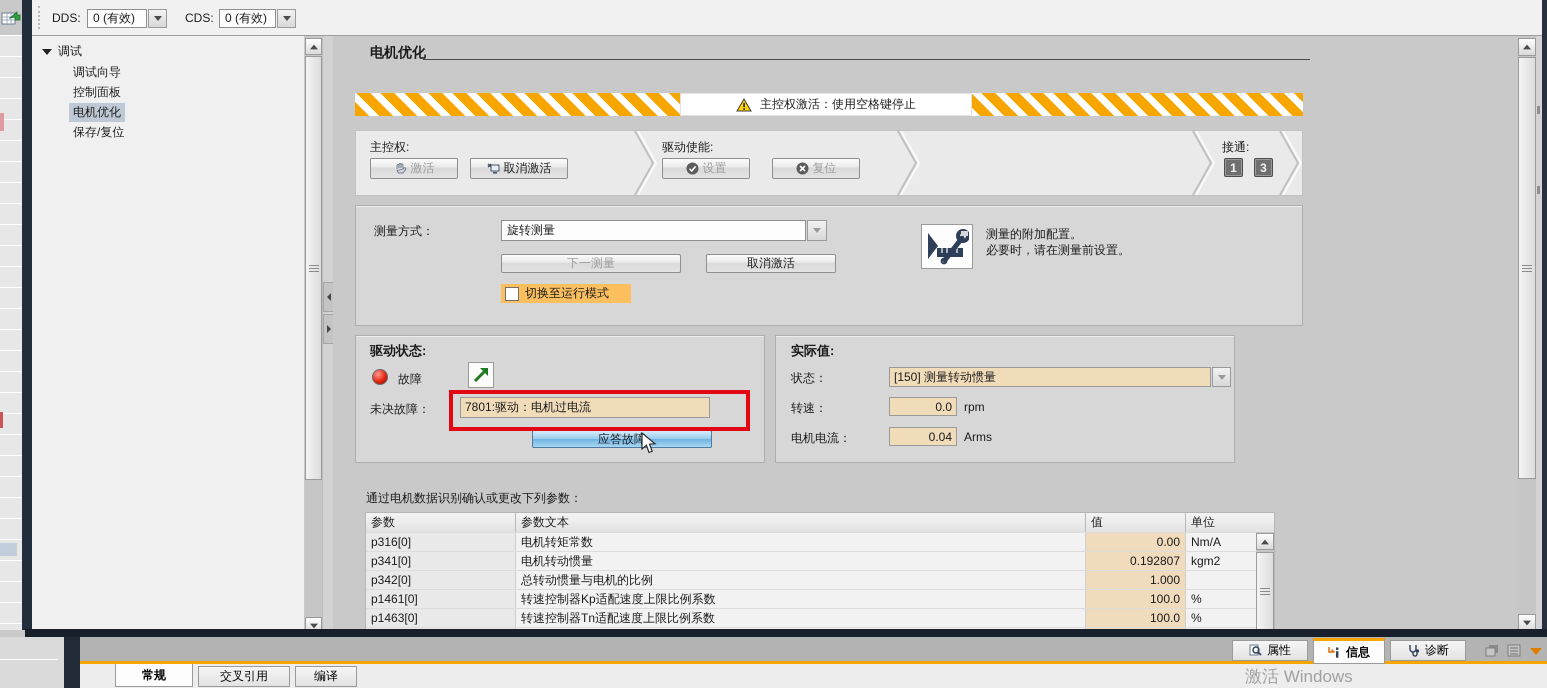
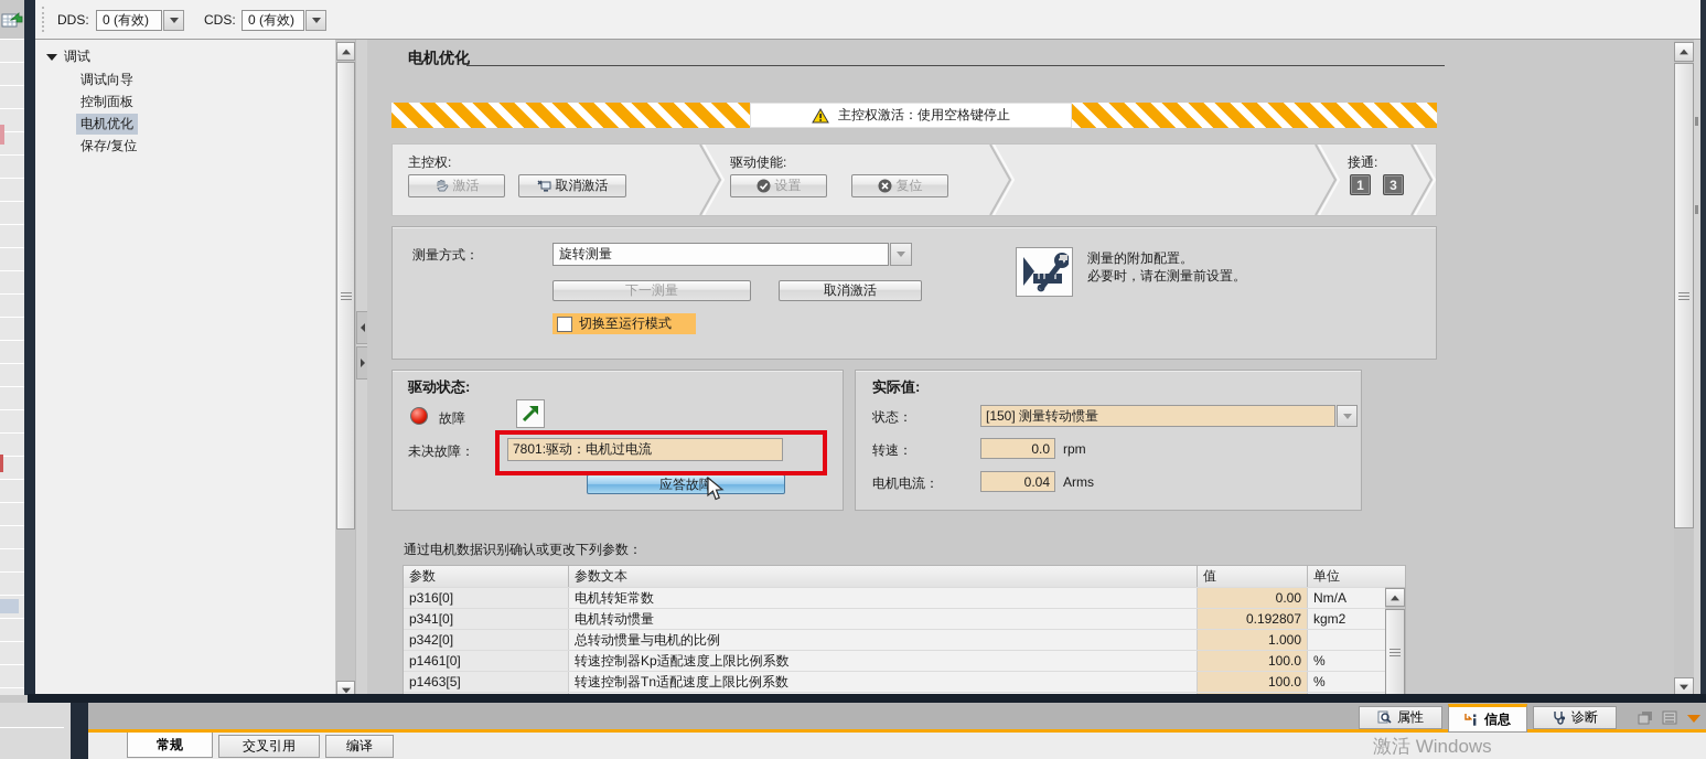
  DDS:
  0 (有效)
  CDS:
  0 (有效)
  调试
  调试向导
  控制面板
  电机优化
  保存/复位
  电机优化
  主控权激活：使用空格键停止
  主控权:
  激活
  取消激活
  驱动使能:
  设置
  复位
  接通:
  1
  3
  测量方式：
  旋转测量
  下一测量
  取消激活
  切换至运行模式
  测量的附加配置。
  必要时，请在测量前设置。
  驱动状态:
  故障
  未决故障：
  7801:驱动：电机过电流
  应答故障
  实际值:
  状态：
  [150] 测量转动惯量
  转速：
  0.0
  rpm
  电机电流：
  0.04
  Arms
  通过电机数据识别确认或更改下列参数：
  参数
  参数文本
  值
  单位
  p316[0]
  电机转矩常数
  0.00
  Nm/A
  p341[0]
  电机转动惯量
  0.192807
  kgm2
  p342[0]
  总转动惯量与电机的比例
  1.000
  p1461[0]
  转速控制器Kp适配速度上限比例系数
  100.0
  %
- p1463[0]
+ p1463[5]
  转速控制器Tn适配速度上限比例系数
  100.0
  %
  属性
  信息
  诊断
  常规
  交叉引用
  编译
  激活 Windows
